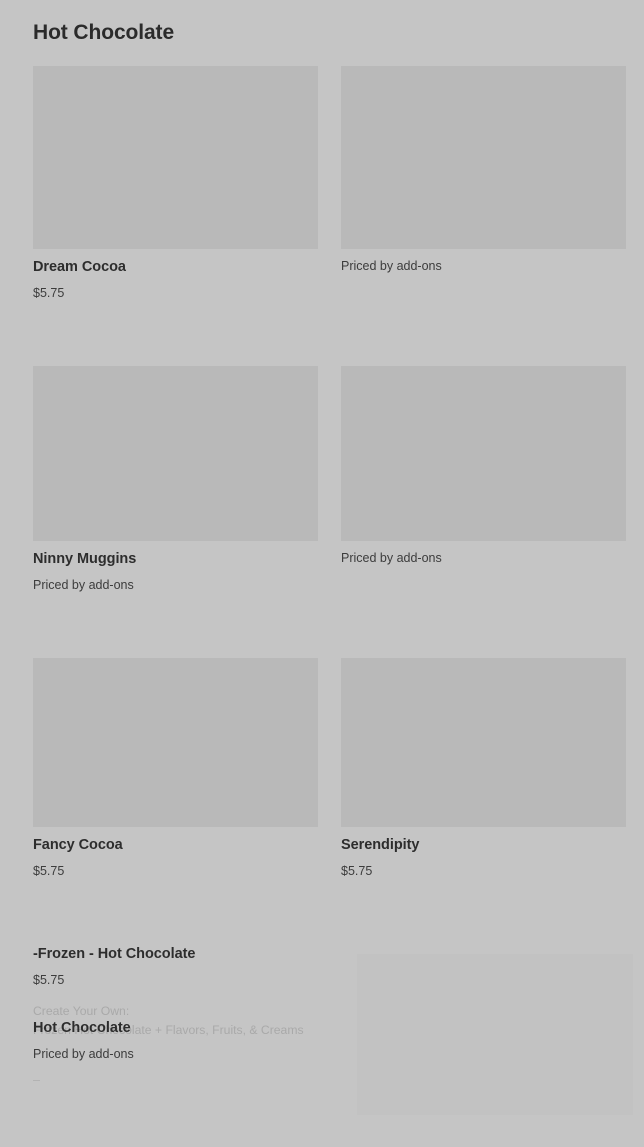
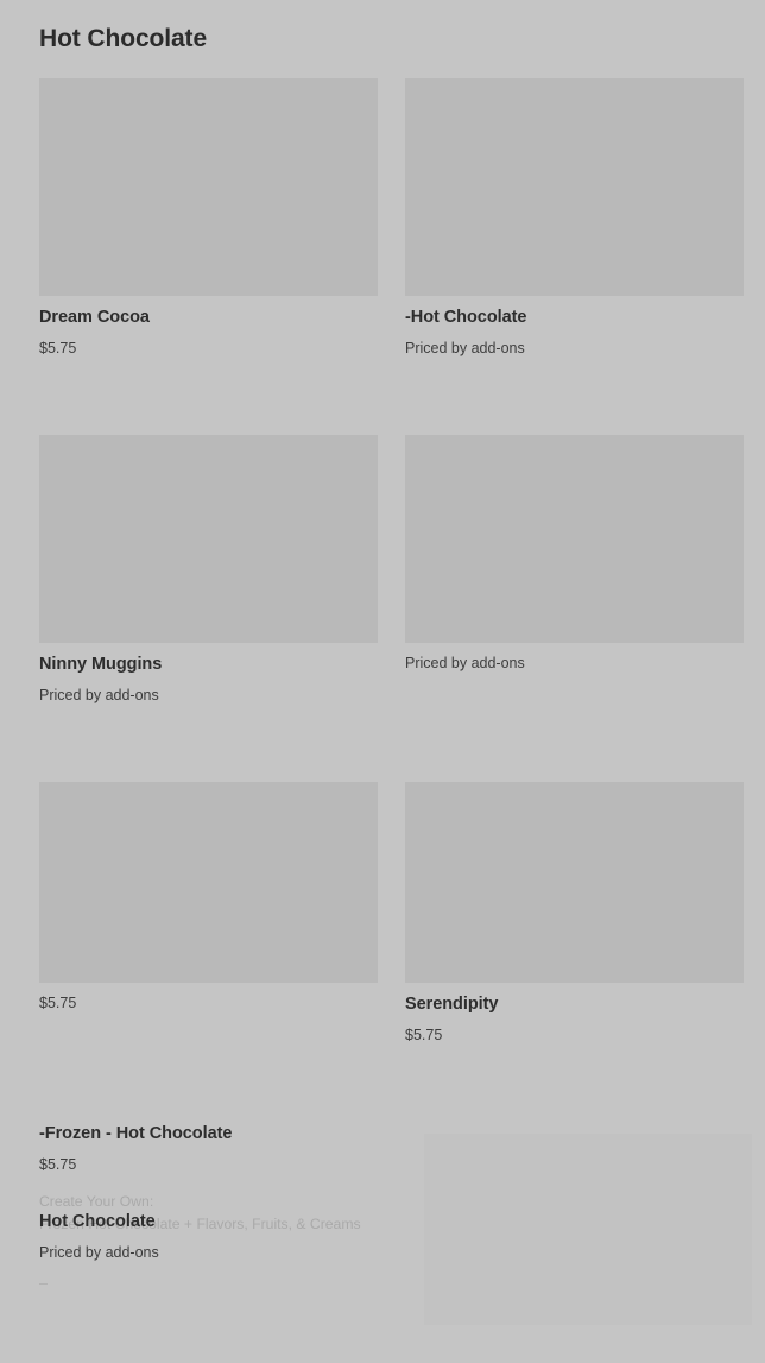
  Hot Chocolate
  Dream Cocoa
  $5.75
+ -Hot Chocolate
  Priced by add-ons
  Ninny Muggins
  Priced by add-ons
  Priced by add-ons
- Fancy Cocoa
  $5.75
  Serendipity
  $5.75
  -Frozen - Hot Chocolate
  $5.75
  Create Your Own:
  Frozen Hot Chocolate + Flavors, Fruits, & Creams
  Hot Chocolate
  Priced by add-ons
